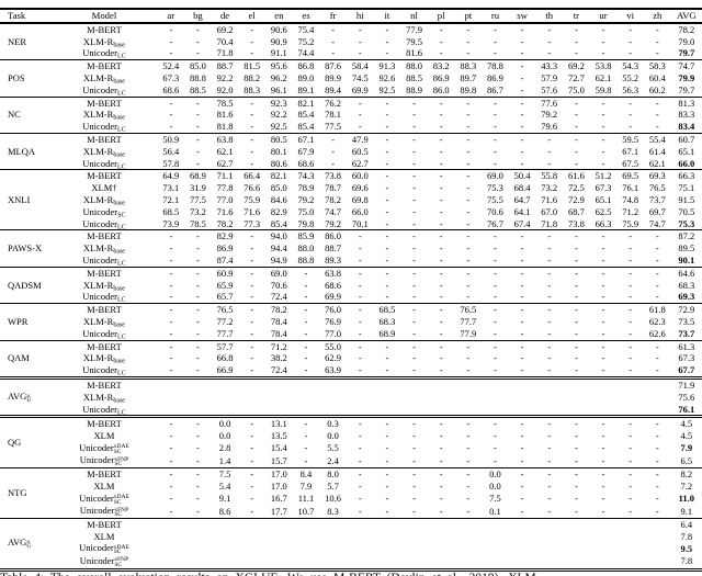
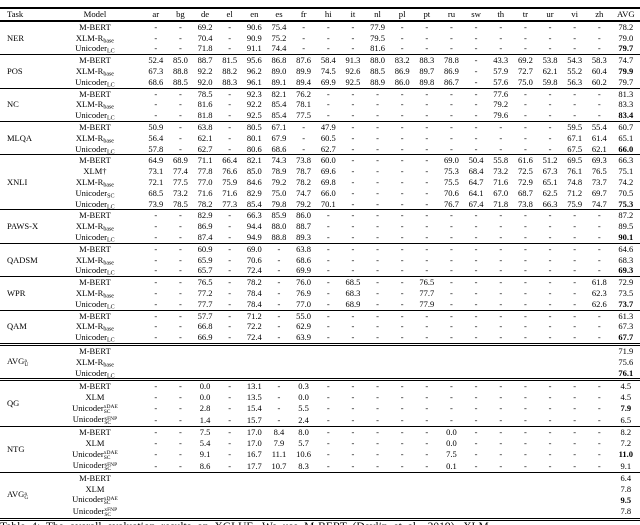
  Task	Model	ar	bg	de	el	en	es	fr	hi	it	nl	pl	pt	ru	sw	th	tr	ur	vi	zh	AVG
  NER	M-BERT	-	-	69.2	-	90.6	75.4	-	-	-	77.9	-	-	-	-	-	-	-	-	-	78.2
  XLM-R	-	-	70.4	-	90.9	75.2	-	-	-	79.5	-	-	-	-	-	-	-	-	-	79.0
  Unicoder	-	-	71.8	-	91.1	74.4	-	-	-	81.6	-	-	-	-	-	-	-	-	-	79.7
  POS	M-BERT	52.4	85.0	88.7	81.5	95.6	86.8	87.6	58.4	91.3	88.0	83.2	88.3	78.8	-	43.3	69.2	53.8	54.3	58.3	74.7
  XLM-R	67.3	88.8	92.2	88.2	96.2	89.0	89.9	74.5	92.6	88.5	86.9	89.7	86.9	-	57.9	72.7	62.1	55.2	60.4	79.9
  Unicoder	68.6	88.5	92.0	88.3	96.1	89.1	89.4	69.9	92.5	88.9	86.0	89.8	86.7	-	57.6	75.0	59.8	56.3	60.2	79.7
  NC	M-BERT	-	-	78.5	-	92.3	82.1	76.2	-	-	-	-	-	-	-	77.6	-	-	-	-	81.3
  XLM-R	-	-	81.6	-	92.2	85.4	78.1	-	-	-	-	-	-	-	79.2	-	-	-	-	83.3
  Unicoder	-	-	81.8	-	92.5	85.4	77.5	-	-	-	-	-	-	-	79.6	-	-	-	-	83.4
  MLQA	M-BERT	50.9	-	63.8	-	80.5	67.1	-	47.9	-	-	-	-	-	-	-	-	-	59.5	55.4	60.7
  XLM-R	56.4	-	62.1	-	80.1	67.9	-	60.5	-	-	-	-	-	-	-	-	-	67.1	61.4	65.1
  Unicoder	57.8	-	62.7	-	80.6	68.6	-	62.7	-	-	-	-	-	-	-	-	-	67.5	62.1	66.0
  XNLI	M-BERT	64.9	68.9	71.1	66.4	82.1	74.3	73.8	60.0	-	-	-	-	69.0	50.4	55.8	61.6	51.2	69.5	69.3	66.3
- XLM†	73.1	31.9	77.8	76.6	85.0	78.9	78.7	69.6	-	-	-	-	75.3	68.4	73.2	72.5	67.3	76.1	76.5	75.1
+ XLM†	73.1	77.4	77.8	76.6	85.0	78.9	78.7	69.6	-	-	-	-	75.3	68.4	73.2	72.5	67.3	76.1	76.5	75.1
- XLM-R	72.1	77.5	77.0	75.9	84.6	79.2	78.2	69.8	-	-	-	-	75.5	64.7	71.6	72.9	65.1	74.8	73.7	91.5
+ XLM-R	72.1	77.5	77.0	75.9	84.6	79.2	78.2	69.8	-	-	-	-	75.5	64.7	71.6	72.9	65.1	74.8	73.7	74.2
  Unicoder	68.5	73.2	71.6	71.6	82.9	75.0	74.7	66.0	-	-	-	-	70.6	64.1	67.0	68.7	62.5	71.2	69.7	70.5
  Unicoder	73.9	78.5	78.2	77.3	85.4	79.8	79.2	70.1	-	-	-	-	76.7	67.4	71.8	73.8	66.3	75.9	74.7	75.3
- PAWS-X	M-BERT	-	-	82.9	-	94.0	85.9	86.0	-	-	-	-	-	-	-	-	-	-	-	-	87.2
+ PAWS-X	M-BERT	-	-	82.9	-	66.3	85.9	86.0	-	-	-	-	-	-	-	-	-	-	-	-	87.2
  XLM-R	-	-	86.9	-	94.4	88.0	88.7	-	-	-	-	-	-	-	-	-	-	-	-	89.5
  Unicoder	-	-	87.4	-	94.9	88.8	89.3	-	-	-	-	-	-	-	-	-	-	-	-	90.1
  QADSM	M-BERT	-	-	60.9	-	69.0	-	63.8	-	-	-	-	-	-	-	-	-	-	-	-	64.6
  XLM-R	-	-	65.9	-	70.6	-	68.6	-	-	-	-	-	-	-	-	-	-	-	-	68.3
  Unicoder	-	-	65.7	-	72.4	-	69.9	-	-	-	-	-	-	-	-	-	-	-	-	69.3
  WPR	M-BERT	-	-	76.5	-	78.2	-	76.0	-	68.5	-	-	76.5	-	-	-	-	-	-	61.8	72.9
  XLM-R	-	-	77.2	-	78.4	-	76.9	-	68.3	-	-	77.7	-	-	-	-	-	-	62.3	73.5
  Unicoder	-	-	77.7	-	78.4	-	77.0	-	68.9	-	-	77.9	-	-	-	-	-	-	62.6	73.7
  QAM	M-BERT	-	-	57.7	-	71.2	-	55.0	-	-	-	-	-	-	-	-	-	-	-	-	61.3
- XLM-R	-	-	66.8	-	38.2	-	62.9	-	-	-	-	-	-	-	-	-	-	-	-	67.3
+ XLM-R	-	-	66.8	-	72.2	-	62.9	-	-	-	-	-	-	-	-	-	-	-	-	67.3
  Unicoder	-	-	66.9	-	72.4	-	63.9	-	-	-	-	-	-	-	-	-	-	-	-	67.7
  AVG	M-BERT																				71.9
  Unicoder																				76.1
  QG	M-BERT	-	-	0.0	-	13.1	-	0.3	-	-	-	-	-	-	-	-	-	-	-	-	4.5
  XLM	-	-	0.0	-	13.5	-	0.0	-	-	-	-	-	-	-	-	-	-	-	-	4.5
  Unicoder	-	-	2.8	-	15.4	-	5.5	-	-	-	-	-	-	-	-	-	-	-	-	7.9
  Unicoder	-	-	1.4	-	15.7	-	2.4	-	-	-	-	-	-	-	-	-	-	-	-	6.5
  NTG	M-BERT	-	-	7.5	-	17.0	8.4	8.0	-	-	-	-	-	0.0	-	-	-	-	-	-	8.2
  XLM	-	-	5.4	-	17.0	7.9	5.7	-	-	-	-	-	0.0	-	-	-	-	-	-	7.2
  Unicoder	-	-	9.1	-	16.7	11.1	10.6	-	-	-	-	-	7.5	-	-	-	-	-	-	11.0
  Unicoder	-	-	8.6	-	17.7	10.7	8.3	-	-	-	-	-	0.1	-	-	-	-	-	-	9.1
  AVG	M-BERT																				6.4
  XLM																				7.8
